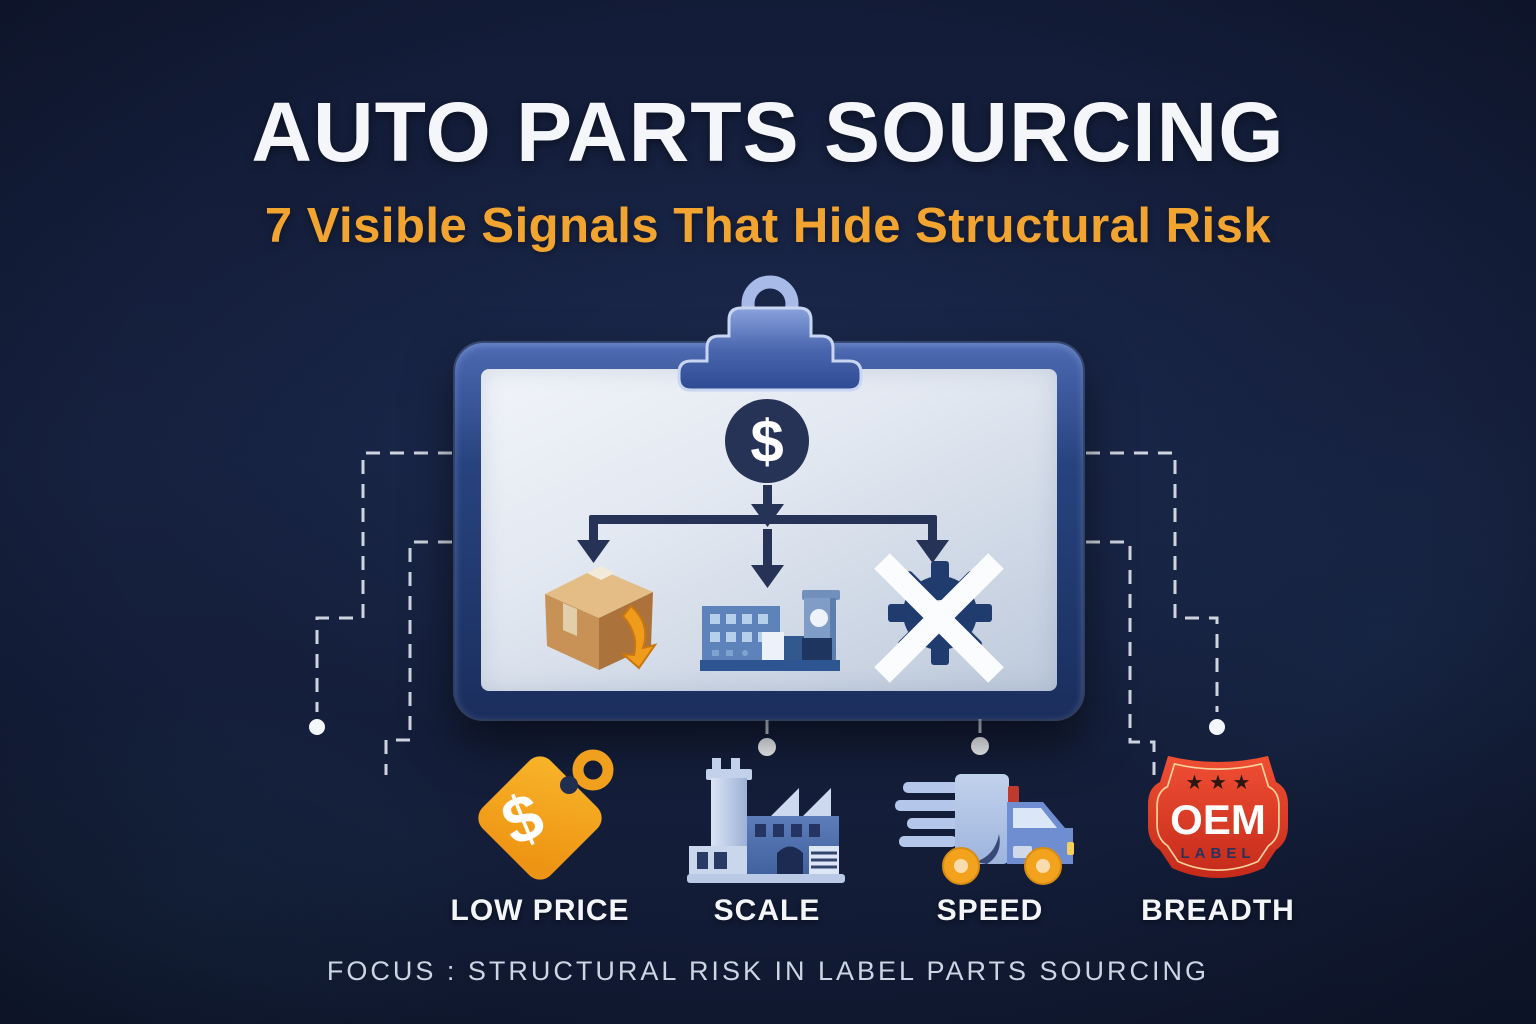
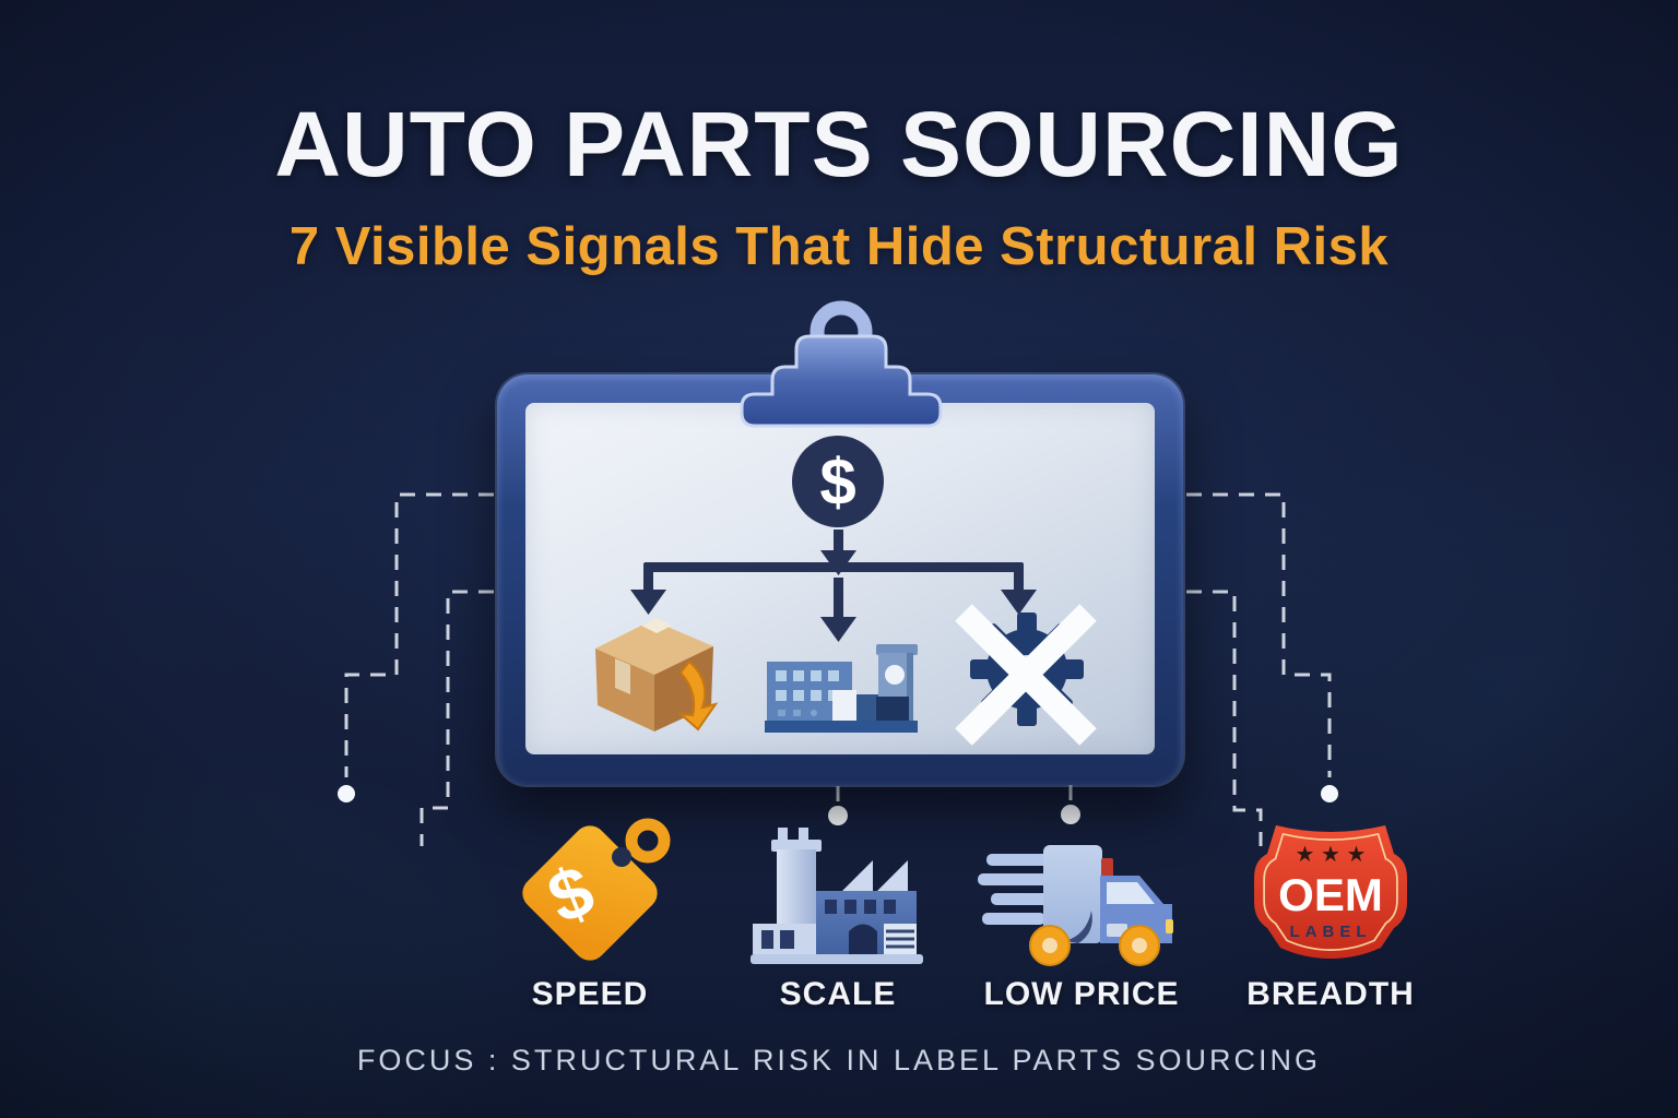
  AUTO PARTS SOURCING
  7 Visible Signals That Hide Structural Risk
  $
- LOW PRICE
+ SPEED
  SCALE
- SPEED
+ LOW PRICE
  ★ ★ ★
  OEM
  LABEL
  BREADTH
  FOCUS : STRUCTURAL RISK IN LABEL PARTS SOURCING
